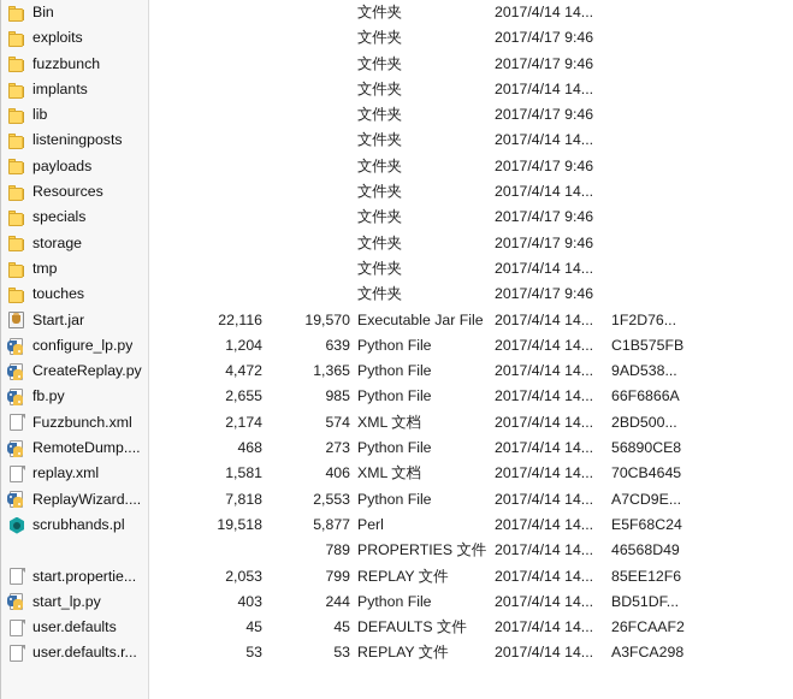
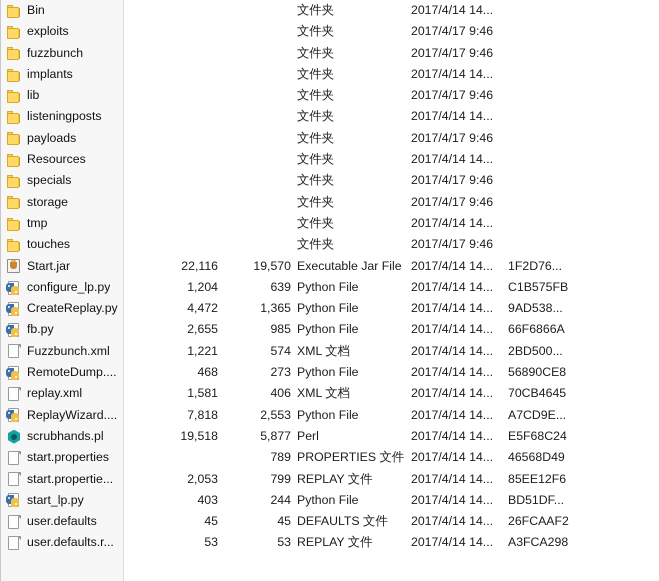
  Bin
  文件夹
  2017/4/14 14...
  exploits
  文件夹
  2017/4/17 9:46
  fuzzbunch
  文件夹
  2017/4/17 9:46
  implants
  文件夹
  2017/4/14 14...
  lib
  文件夹
  2017/4/17 9:46
  listeningposts
  文件夹
  2017/4/14 14...
  payloads
  文件夹
  2017/4/17 9:46
  Resources
  文件夹
  2017/4/14 14...
  specials
  文件夹
  2017/4/17 9:46
  storage
  文件夹
  2017/4/17 9:46
  tmp
  文件夹
  2017/4/14 14...
  touches
  文件夹
  2017/4/17 9:46
  Start.jar
  22,116
  19,570
  Executable Jar File
  2017/4/14 14...
  1F2D76...
  configure_lp.py
  1,204
  639
  Python File
  2017/4/14 14...
  C1B575FB
  CreateReplay.py
  4,472
  1,365
  Python File
  2017/4/14 14...
  9AD538...
  fb.py
  2,655
  985
  Python File
  2017/4/14 14...
  66F6866A
  Fuzzbunch.xml
- 2,174
+ 1,221
  574
  XML 文档
  2017/4/14 14...
  2BD500...
  RemoteDump....
  468
  273
  Python File
  2017/4/14 14...
  56890CE8
  replay.xml
  1,581
  406
  XML 文档
  2017/4/14 14...
  70CB4645
  ReplayWizard....
  7,818
  2,553
  Python File
  2017/4/14 14...
  A7CD9E...
  scrubhands.pl
  19,518
  5,877
  Perl
  2017/4/14 14...
  E5F68C24
+ start.properties
  789
  PROPERTIES 文件
  2017/4/14 14...
  46568D49
  start.propertie...
  2,053
  799
  REPLAY 文件
  2017/4/14 14...
  85EE12F6
  start_lp.py
  403
  244
  Python File
  2017/4/14 14...
  BD51DF...
  user.defaults
  45
  45
  DEFAULTS 文件
  2017/4/14 14...
  26FCAAF2
  user.defaults.r...
  53
  53
  REPLAY 文件
  2017/4/14 14...
  A3FCA298
